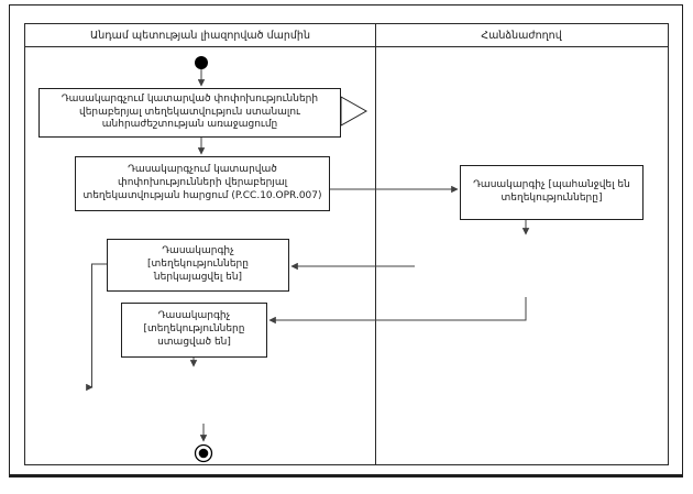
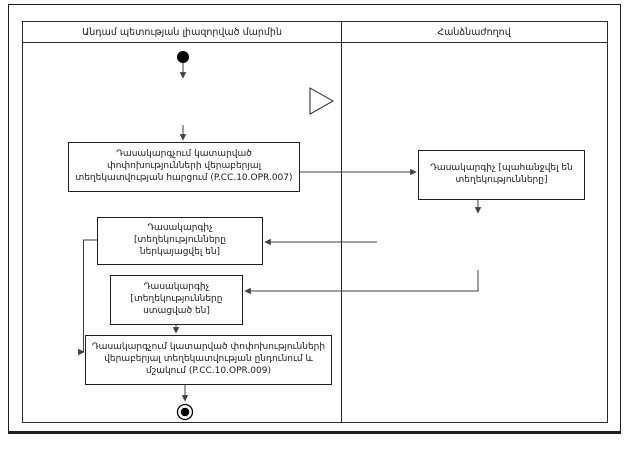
  Անդամ պետության լիազորված մարմին
  Հանձնաժողով
- Դասակարգչում կատարված փոփոխությունների վերաբերյալ տեղեկատվություն ստանալու անհրաժեշտության առաջացումը
  Դասակարգչում կատարված փոփոխությունների վերաբերյալ տեղեկատվության հարցում (P.CC.10.OPR.007)
  Դասակարգիչ [պահանջվել են տեղեկությունները]
  Դասակարգիչ [տեղեկությունները ներկայացվել են]
  Դասակարգիչ [տեղեկությունները ստացված են]
+ Դասակարգչում կատարված փոփոխությունների վերաբերյալ տեղեկատվության ընդունում և մշակում (P.CC.10.OPR.009)
